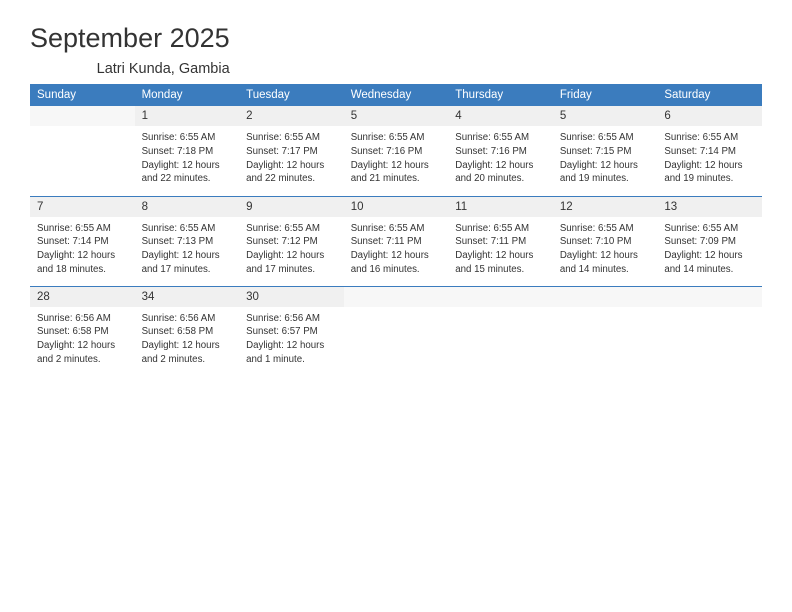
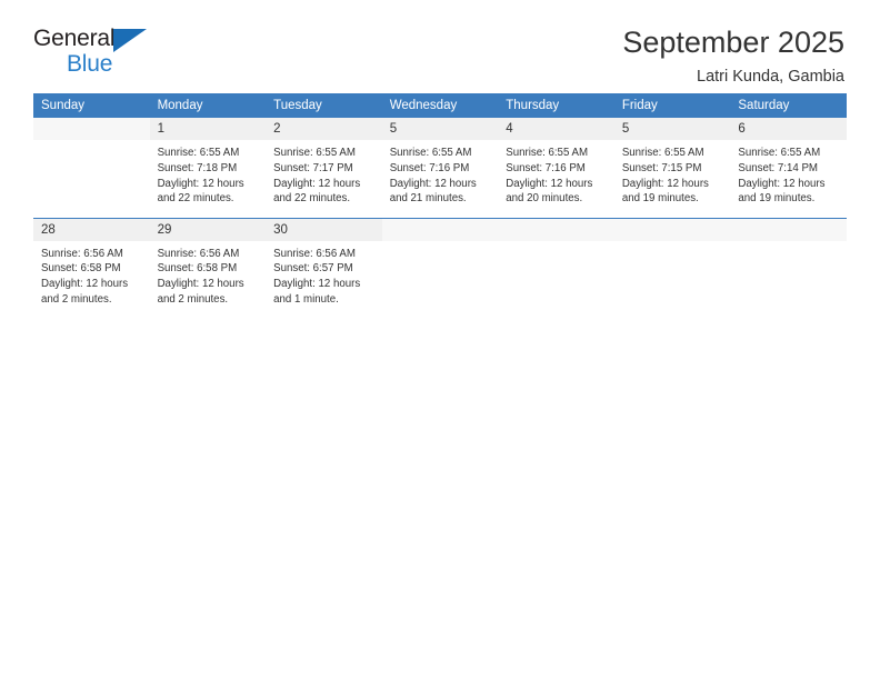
+ General
+ Blue
  September 2025
  Latri Kunda, Gambia
  Sunday	Monday	Tuesday	Wednesday	Thursday	Friday	Saturday
  	1Sunrise: 6:55 AMSunset: 7:18 PMDaylight: 12 hoursand 22 minutes.	2Sunrise: 6:55 AMSunset: 7:17 PMDaylight: 12 hoursand 22 minutes.	5Sunrise: 6:55 AMSunset: 7:16 PMDaylight: 12 hoursand 21 minutes.	4Sunrise: 6:55 AMSunset: 7:16 PMDaylight: 12 hoursand 20 minutes.	5Sunrise: 6:55 AMSunset: 7:15 PMDaylight: 12 hoursand 19 minutes.	6Sunrise: 6:55 AMSunset: 7:14 PMDaylight: 12 hoursand 19 minutes.
- 7Sunrise: 6:55 AMSunset: 7:14 PMDaylight: 12 hoursand 18 minutes.	8Sunrise: 6:55 AMSunset: 7:13 PMDaylight: 12 hoursand 17 minutes.	9Sunrise: 6:55 AMSunset: 7:12 PMDaylight: 12 hoursand 17 minutes.	10Sunrise: 6:55 AMSunset: 7:11 PMDaylight: 12 hoursand 16 minutes.	11Sunrise: 6:55 AMSunset: 7:11 PMDaylight: 12 hoursand 15 minutes.	12Sunrise: 6:55 AMSunset: 7:10 PMDaylight: 12 hoursand 14 minutes.	13Sunrise: 6:55 AMSunset: 7:09 PMDaylight: 12 hoursand 14 minutes.
- 28Sunrise: 6:56 AMSunset: 6:58 PMDaylight: 12 hoursand 2 minutes.	34Sunrise: 6:56 AMSunset: 6:58 PMDaylight: 12 hoursand 2 minutes.	30Sunrise: 6:56 AMSunset: 6:57 PMDaylight: 12 hoursand 1 minute.
+ 28Sunrise: 6:56 AMSunset: 6:58 PMDaylight: 12 hoursand 2 minutes.	29Sunrise: 6:56 AMSunset: 6:58 PMDaylight: 12 hoursand 2 minutes.	30Sunrise: 6:56 AMSunset: 6:57 PMDaylight: 12 hoursand 1 minute.
